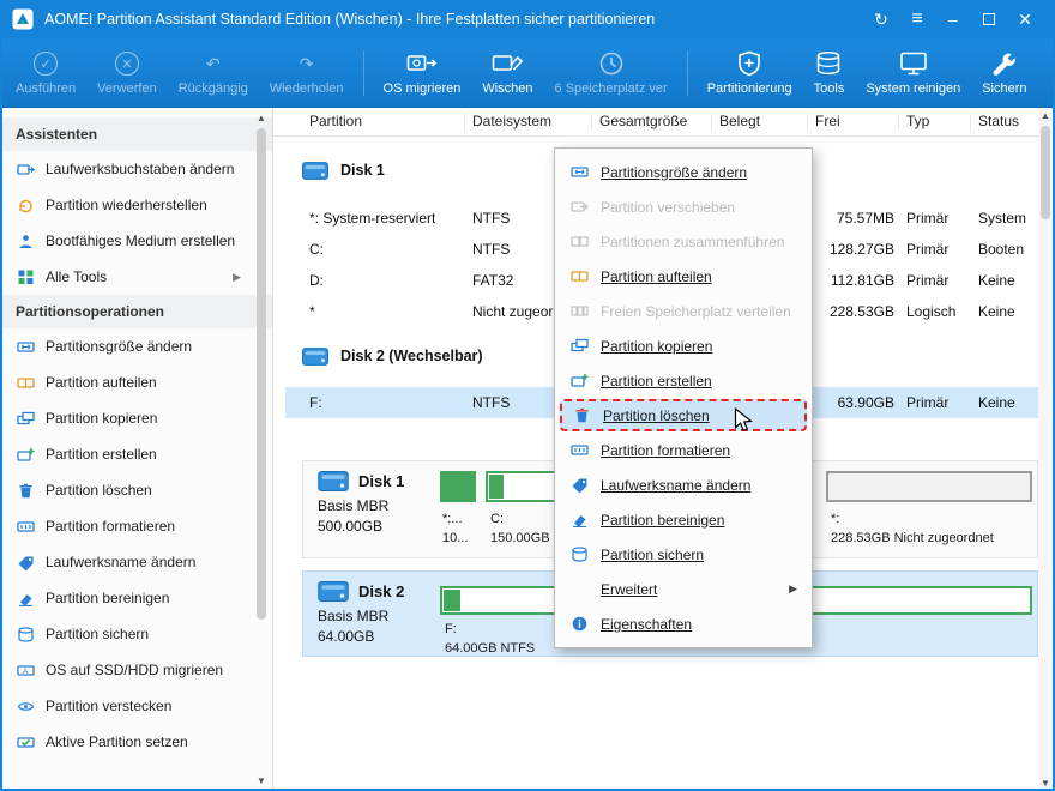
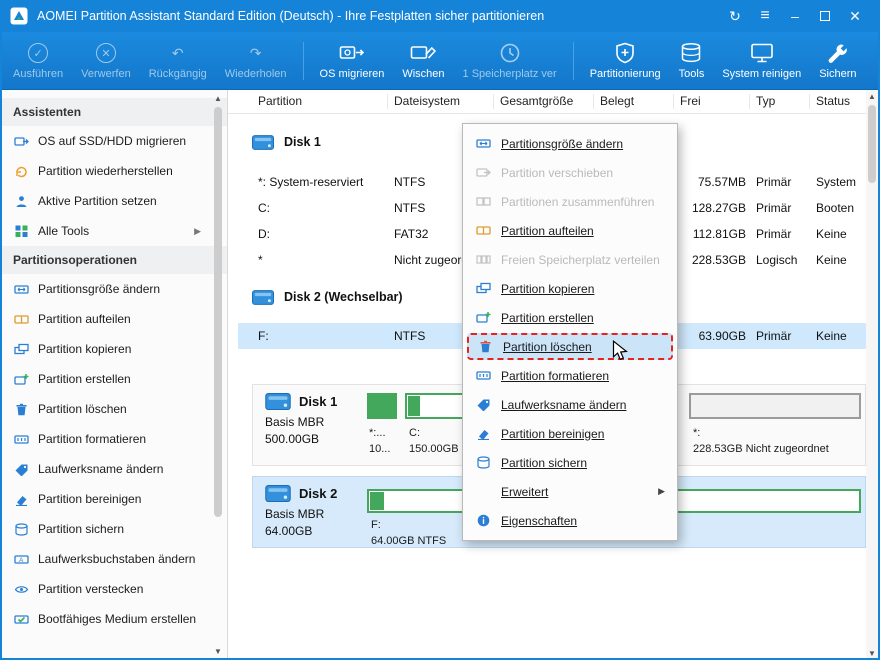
- AOMEI Partition Assistant Standard Edition (Wischen) - Ihre Festplatten sicher partitionieren
+ AOMEI Partition Assistant Standard Edition (Deutsch) - Ihre Festplatten sicher partitionieren
  ↻
  ≡
  –
  ✕
  ✓
  Ausführen
  ✕
  Verwerfen
  ↶
  Rückgängig
  ↷
  Wiederholen
  OS migrieren
  Wischen
- 6 Speicherplatz ver
+ 1 Speicherplatz ver
  Partitionierung
  Tools
  System reinigen
  Sichern
  Assistenten
- Laufwerksbuchstaben ändern
+ OS auf SSD/HDD migrieren
  Partition wiederherstellen
- Bootfähiges Medium erstellen
+ Aktive Partition setzen
  Alle Tools
  ▶
  Partitionsoperationen
  Partitionsgröße ändern
  Partition aufteilen
  Partition kopieren
  Partition erstellen
  Partition löschen
  Partition formatieren
  Laufwerksname ändern
  Partition bereinigen
  Partition sichern
- OS auf SSD/HDD migrieren
+ Laufwerksbuchstaben ändern
  Partition verstecken
- Aktive Partition setzen
+ Bootfähiges Medium erstellen
  ▲
  ▼
  Partition
  Dateisystem
  Gesamtgröße
  Belegt
  Frei
  Typ
  Status
  Disk 1
  *: System-reserviert
  NTFS
  75.57MB
  Primär
  System
  C:
  NTFS
  128.27GB
  Primär
  Booten
  D:
  FAT32
  112.81GB
  Primär
  Keine
  *
  Nicht zugeor
  228.53GB
  Logisch
  Keine
  Disk 2 (Wechselbar)
  F:
  NTFS
  63.90GB
  Primär
  Keine
  Disk 1
  Basis MBR
  500.00GB
  *:...
  10...
  C:
  150.00GB
  *:
  228.53GB Nicht zugeordnet
  Disk 2
  Basis MBR
  64.00GB
  F:
  64.00GB NTFS
  ▲
  ▼
  Partitionsgröße ändern
  Partition verschieben
  Partitionen zusammenführen
  Partition aufteilen
  Freien Speicherplatz verteilen
  Partition kopieren
  Partition erstellen
  Partition löschen
  Partition formatieren
  Laufwerksname ändern
  Partition bereinigen
  Partition sichern
  Erweitert
  ▶
  Eigenschaften
